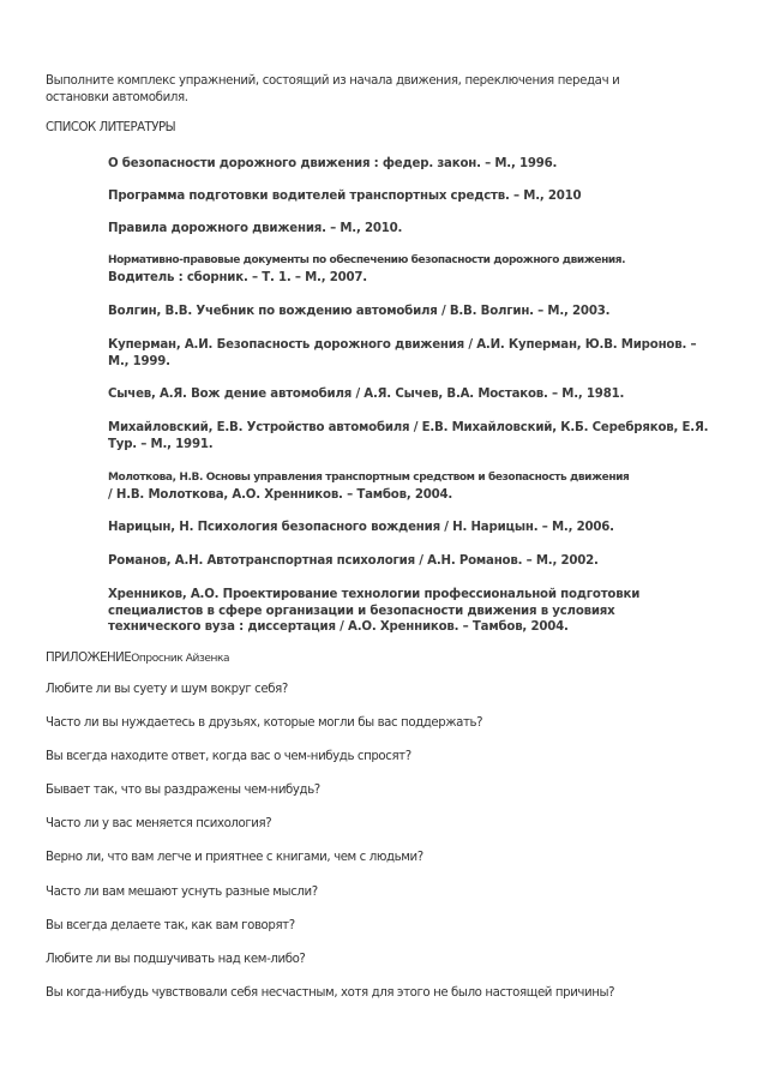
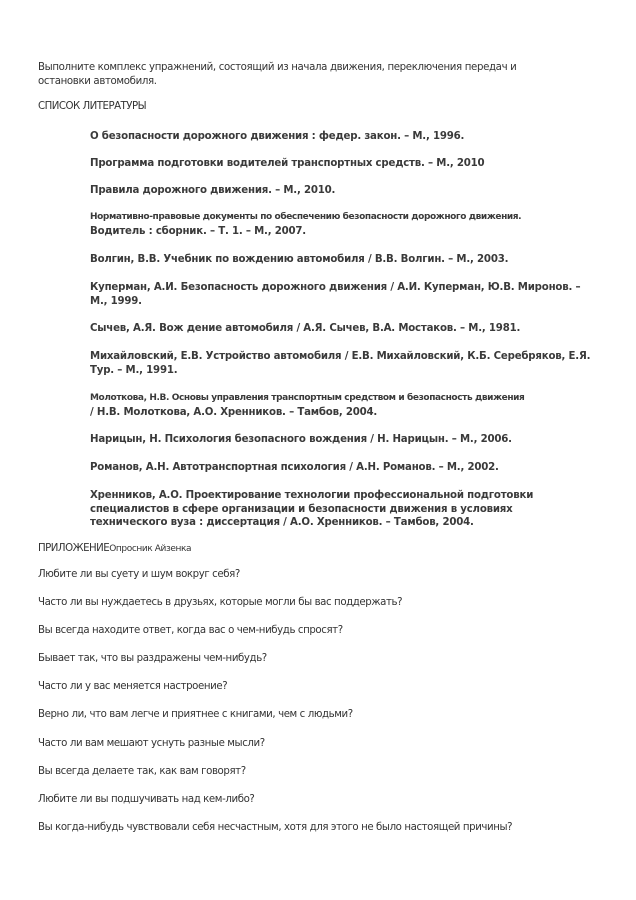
  Выполните комплекс упражнений, состоящий из начала движения, переключения передач и
  остановки автомобиля.
  СПИСОК ЛИТЕРАТУРЫ
  О безопасности дорожного движения : федер. закон. – М., 1996.
  Программа подготовки водителей транспортных средств. – М., 2010
  Правила дорожного движения. – М., 2010.
  Нормативно-правовые документы по обеспечению безопасности дорожного движения.
  Водитель : сборник. – Т. 1. – М., 2007.
  Волгин, В.В. Учебник по вождению автомобиля / В.В. Волгин. – М., 2003.
  Куперман, А.И. Безопасность дорожного движения / А.И. Куперман, Ю.В. Миронов. –
  М., 1999.
  Сычев, А.Я. Вож дение автомобиля / А.Я. Сычев, В.А. Мостаков. – М., 1981.
  Михайловский, Е.В. Устройство автомобиля / Е.В. Михайловский, К.Б. Серебряков, Е.Я.
  Тур. – М., 1991.
  Молоткова, Н.В. Основы управления транспортным средством и безопасность движения
  / Н.В. Молоткова, А.О. Хренников. – Тамбов, 2004.
  Нарицын, Н. Психология безопасного вождения / Н. Нарицын. – М., 2006.
  Романов, А.Н. Автотранспортная психология / А.Н. Романов. – М., 2002.
  Хренников, А.О. Проектирование технологии профессиональной подготовки
  специалистов в сфере организации и безопасности движения в условиях
  технического вуза : диссертация / А.О. Хренников. – Тамбов, 2004.
  ПРИЛОЖЕНИЕОпросник Айзенка
  Любите ли вы суету и шум вокруг себя?
  Часто ли вы нуждаетесь в друзьях, которые могли бы вас поддержать?
  Вы всегда находите ответ, когда вас о чем-нибудь спросят?
  Бывает так, что вы раздражены чем-нибудь?
- Часто ли у вас меняется психология?
+ Часто ли у вас меняется настроение?
  Верно ли, что вам легче и приятнее с книгами, чем с людьми?
  Часто ли вам мешают уснуть разные мысли?
  Вы всегда делаете так, как вам говорят?
  Любите ли вы подшучивать над кем-либо?
  Вы когда-нибудь чувствовали себя несчастным, хотя для этого не было настоящей причины?
